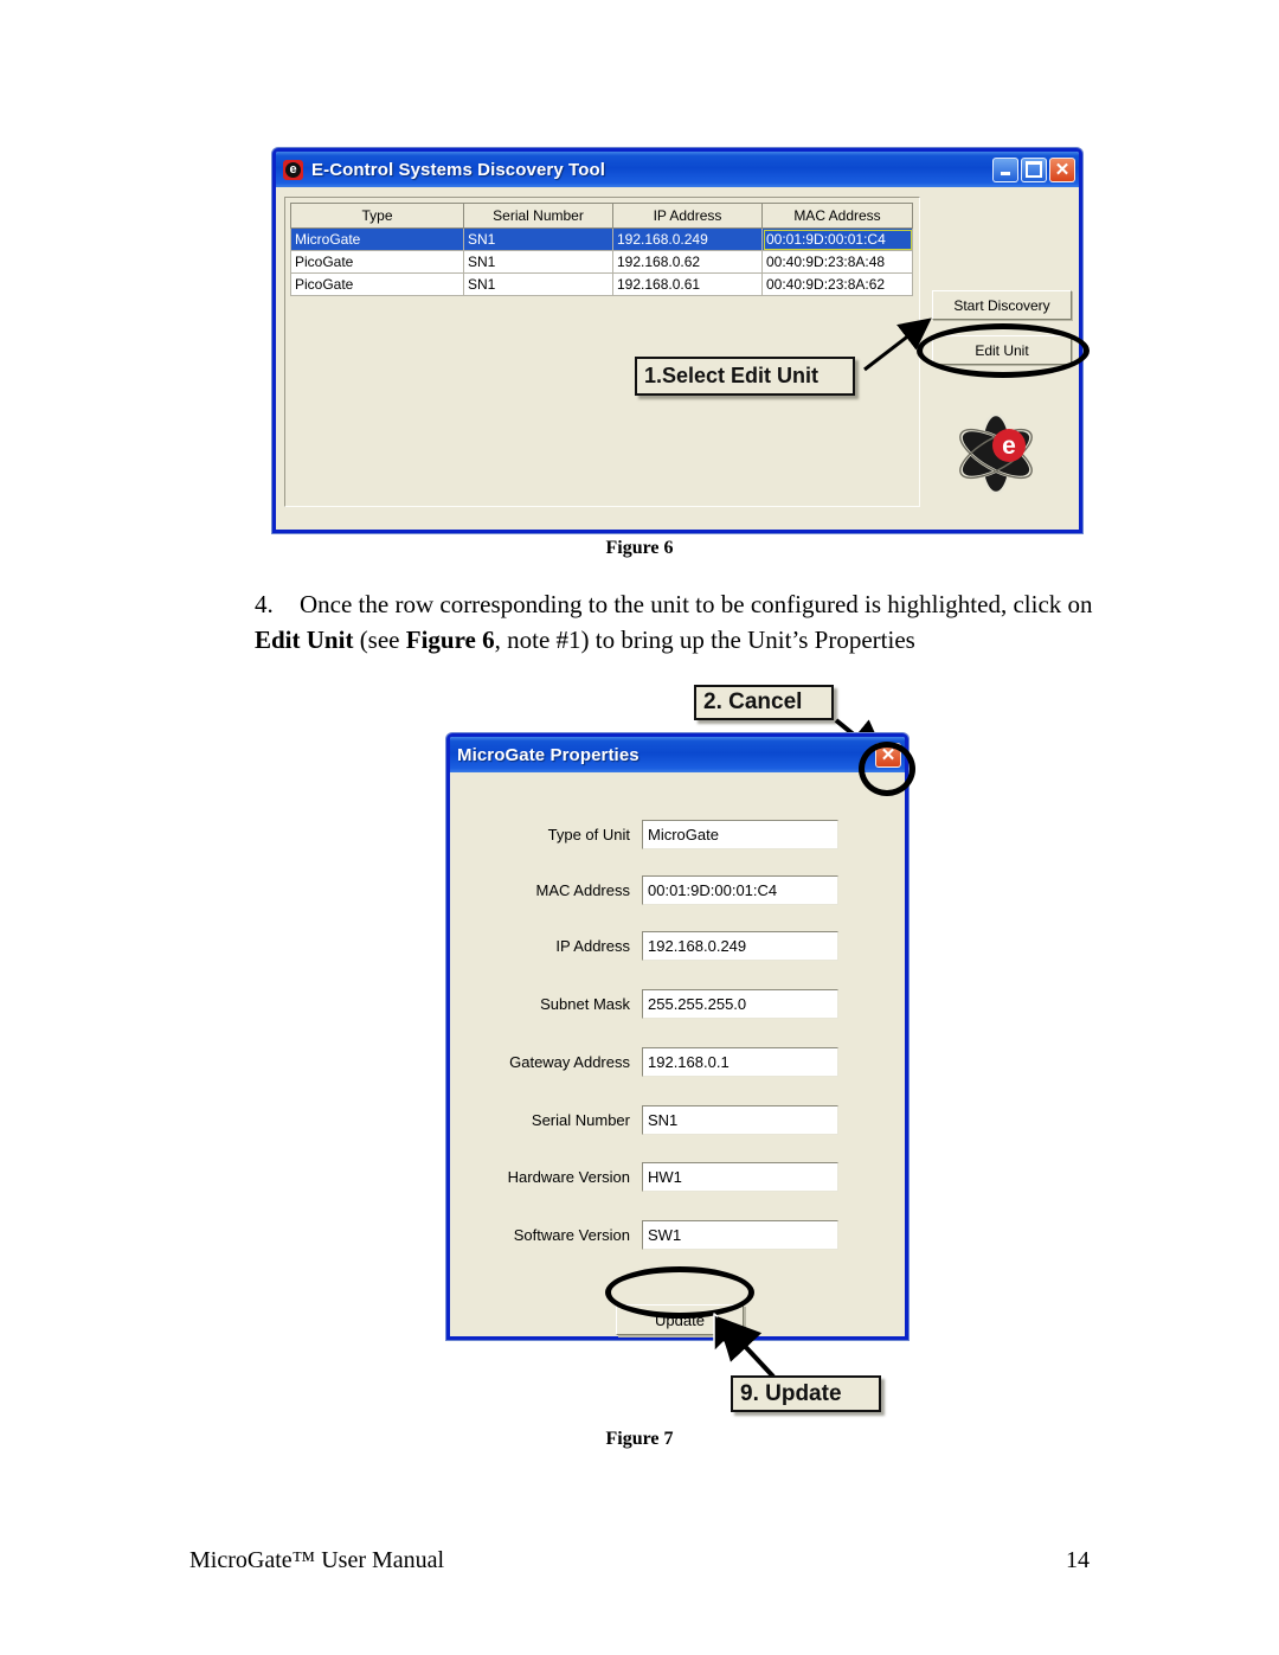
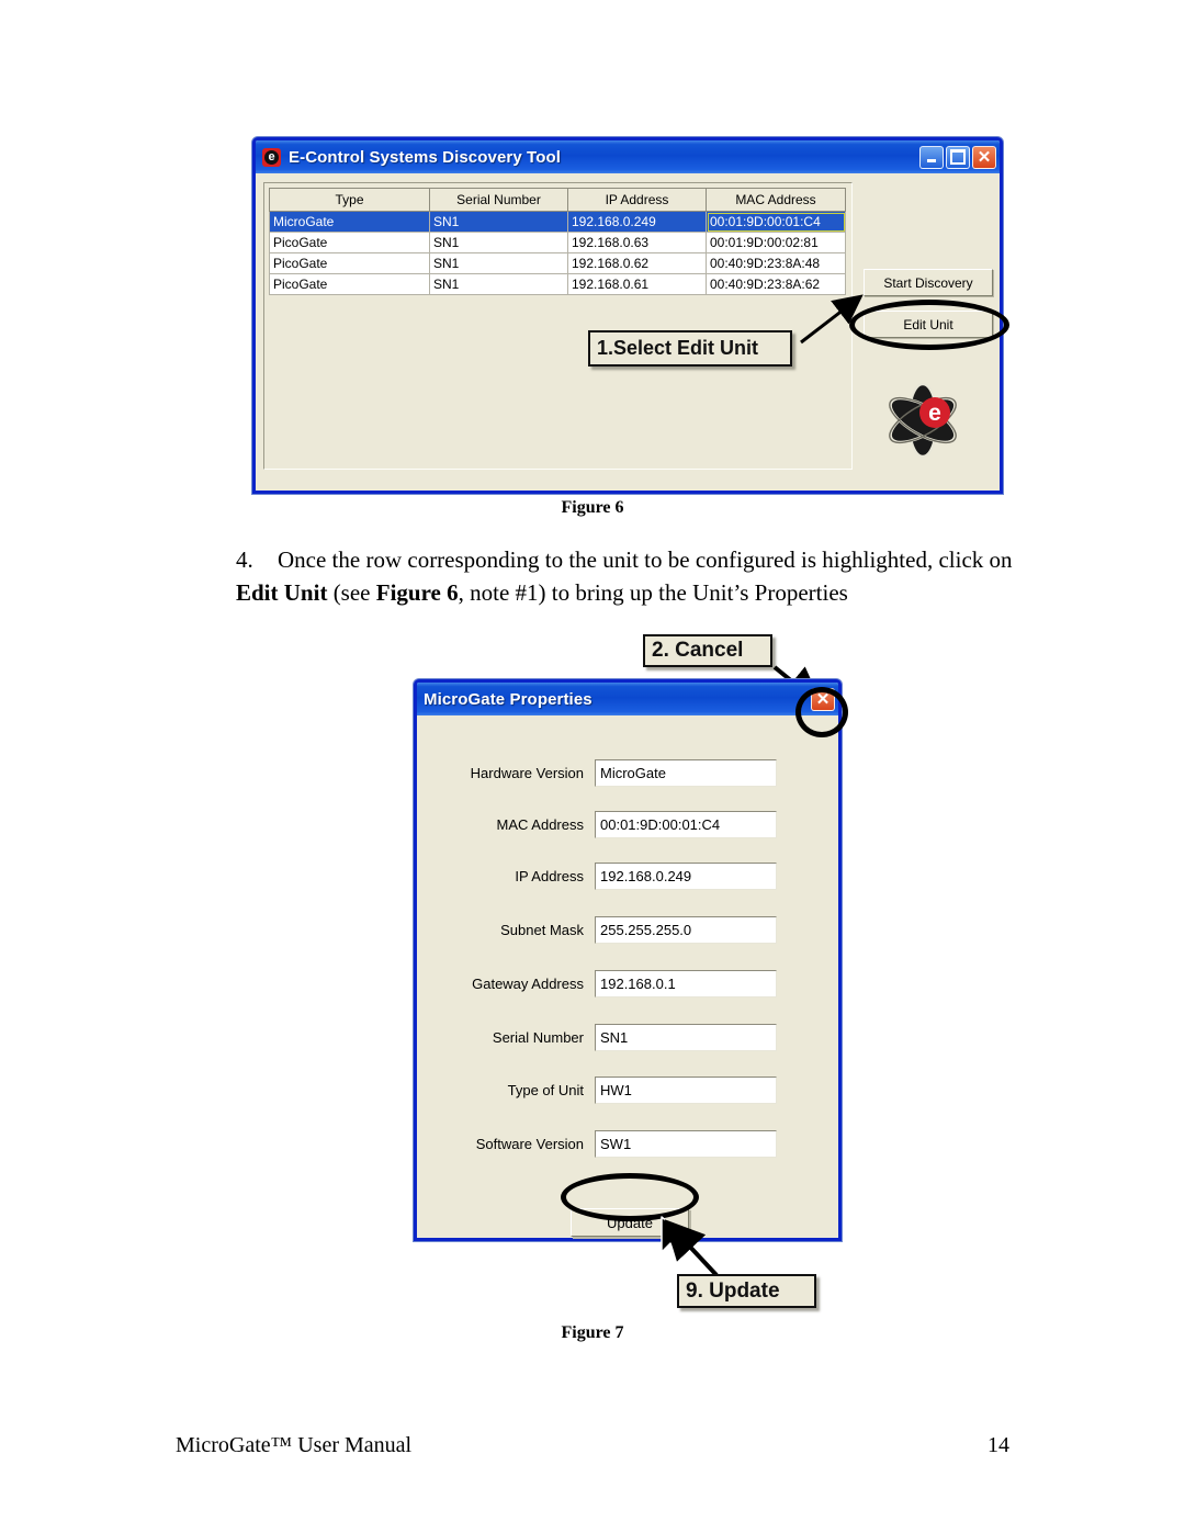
  e
  E-Control Systems Discovery Tool
  ✕
  Type	Serial Number	IP Address	MAC Address
  MicroGate	SN1	192.168.0.249	00:01:9D:00:01:C4
+ PicoGate	SN1	192.168.0.63	00:01:9D:00:02:81
  PicoGate	SN1	192.168.0.62	00:40:9D:23:8A:48
  PicoGate	SN1	192.168.0.61	00:40:9D:23:8A:62
  Start Discovery
  Edit Unit
  e
  1.Select Edit Unit
  Figure 6
  4.
  Once the row corresponding to the unit to be configured is highlighted, click on Edit Unit (see Figure 6, note #1) to bring up the Unit’s Properties
  2. Cancel
  MicroGate Properties
  ✕
- Type of Unit
+ Hardware Version
  MicroGate
  MAC Address
  00:01:9D:00:01:C4
  IP Address
  192.168.0.249
  Subnet Mask
  255.255.255.0
  Gateway Address
  192.168.0.1
  Serial Number
  SN1
- Hardware Version
+ Type of Unit
  HW1
  Software Version
  SW1
  Update
  9. Update
  Figure 7
  MicroGate™ User Manual
  14
